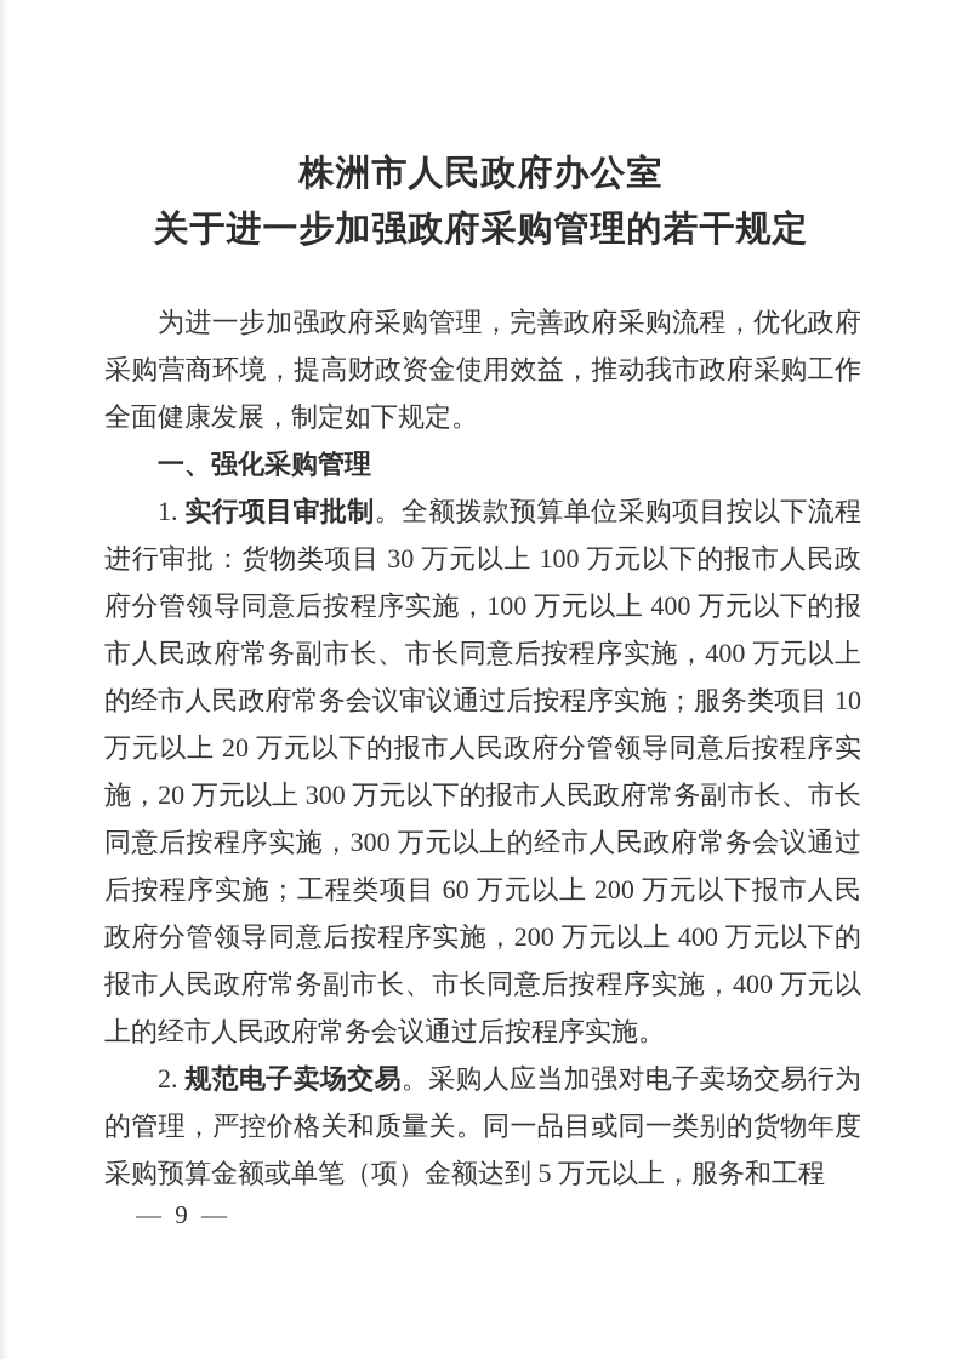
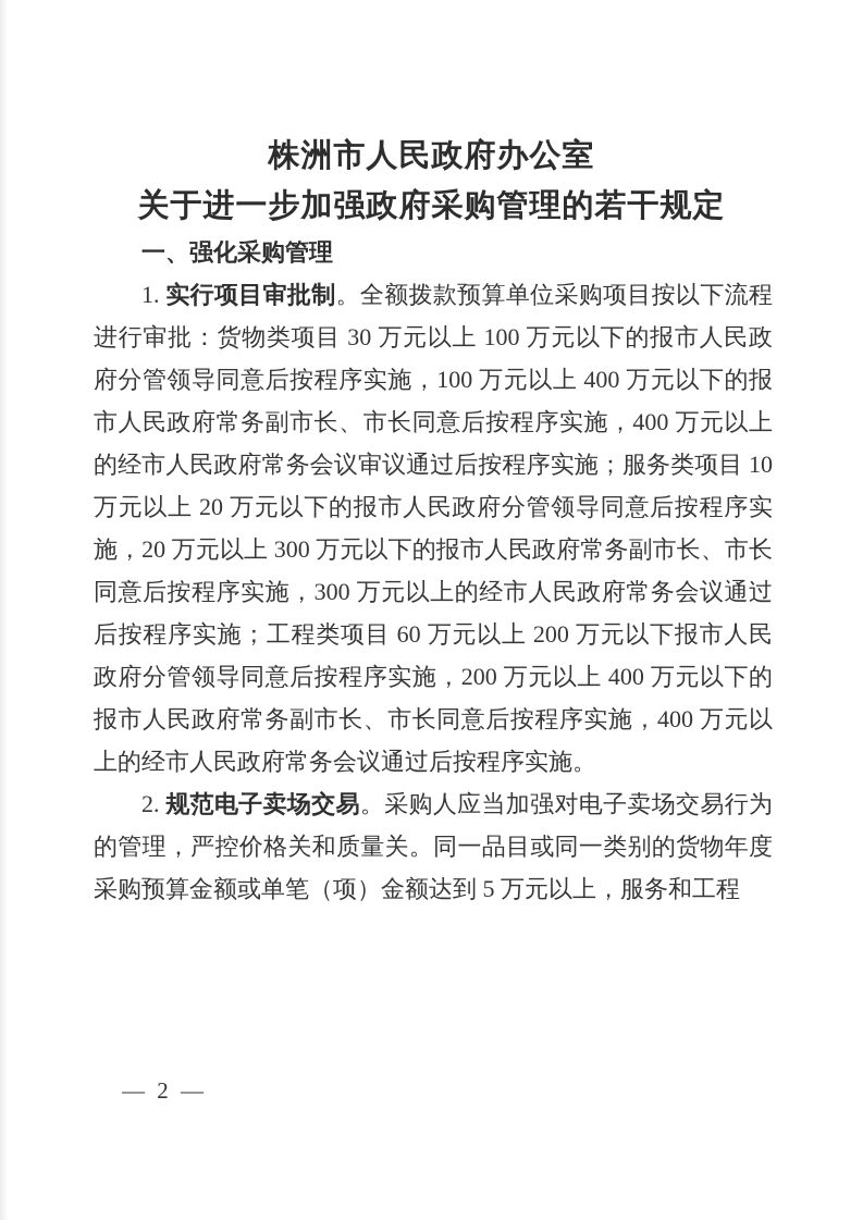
  株洲市人民政府办公室
  关于进一步加强政府采购管理的若干规定
- 为进一步加强政府采购管理，完善政府采购流程，优化政府采购营商环境，提高财政资金使用效益，推动我市政府采购工作全面健康发展，制定如下规定。
  一、强化采购管理
  1. 实行项目审批制。全额拨款预算单位采购项目按以下流程进行审批：货物类项目 30 万元以上 100 万元以下的报市人民政府分管领导同意后按程序实施，100 万元以上 400 万元以下的报市人民政府常务副市长、市长同意后按程序实施，400 万元以上的经市人民政府常务会议审议通过后按程序实施；服务类项目 10 万元以上 20 万元以下的报市人民政府分管领导同意后按程序实施，20 万元以上 300 万元以下的报市人民政府常务副市长、市长同意后按程序实施，300 万元以上的经市人民政府常务会议通过后按程序实施；工程类项目 60 万元以上 200 万元以下报市人民政府分管领导同意后按程序实施，200 万元以上 400 万元以下的报市人民政府常务副市长、市长同意后按程序实施，400 万元以上的经市人民政府常务会议通过后按程序实施。
  2. 规范电子卖场交易。采购人应当加强对电子卖场交易行为的管理，严控价格关和质量关。同一品目或同一类别的货物年度采购预算金额或单笔（项）金额达到 5 万元以上，服务和工程
- — 9 —
+ — 2 —
